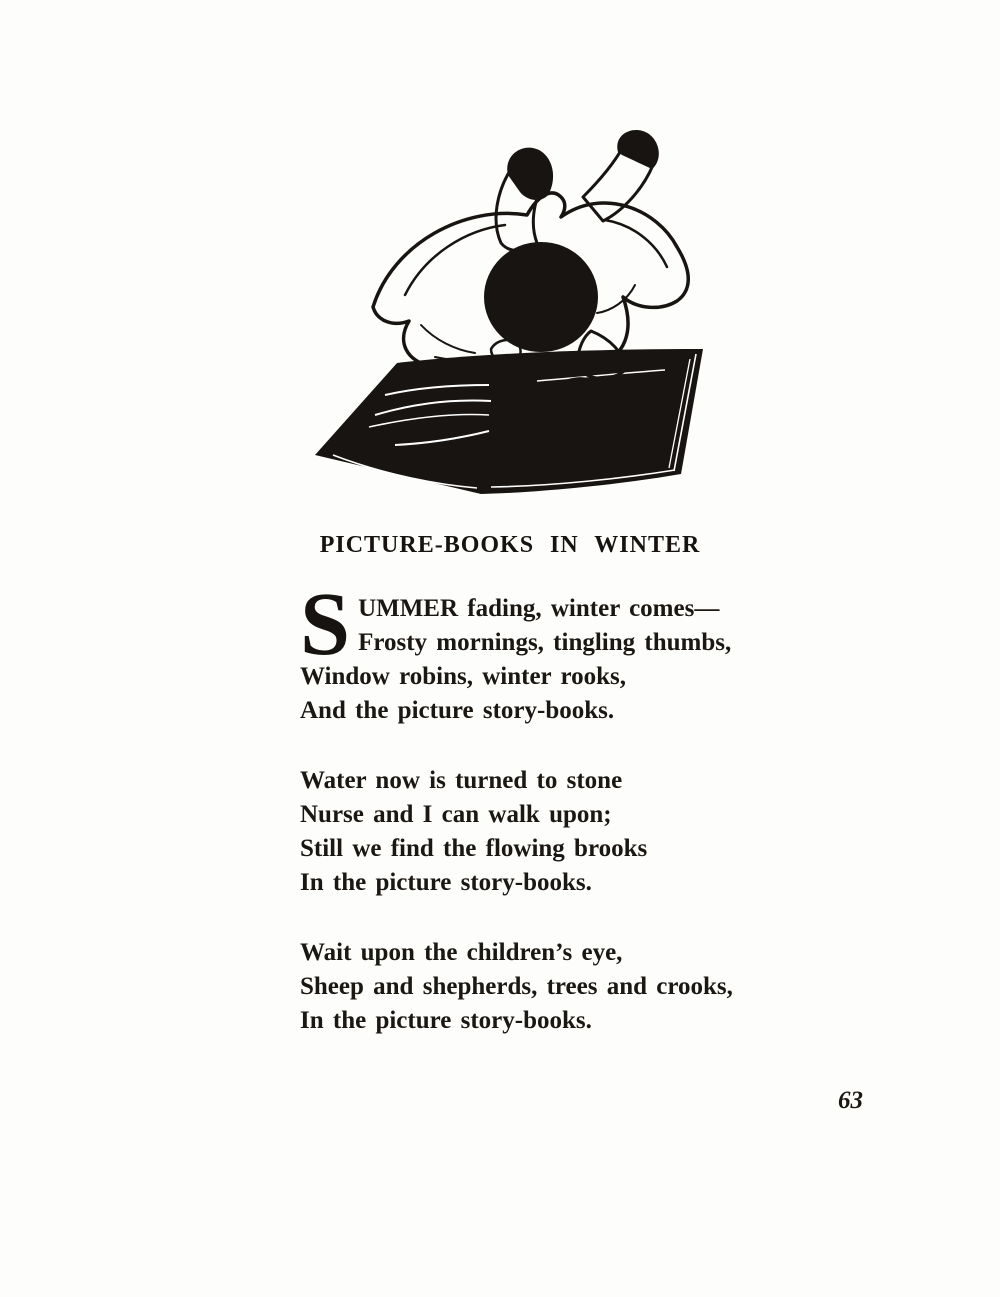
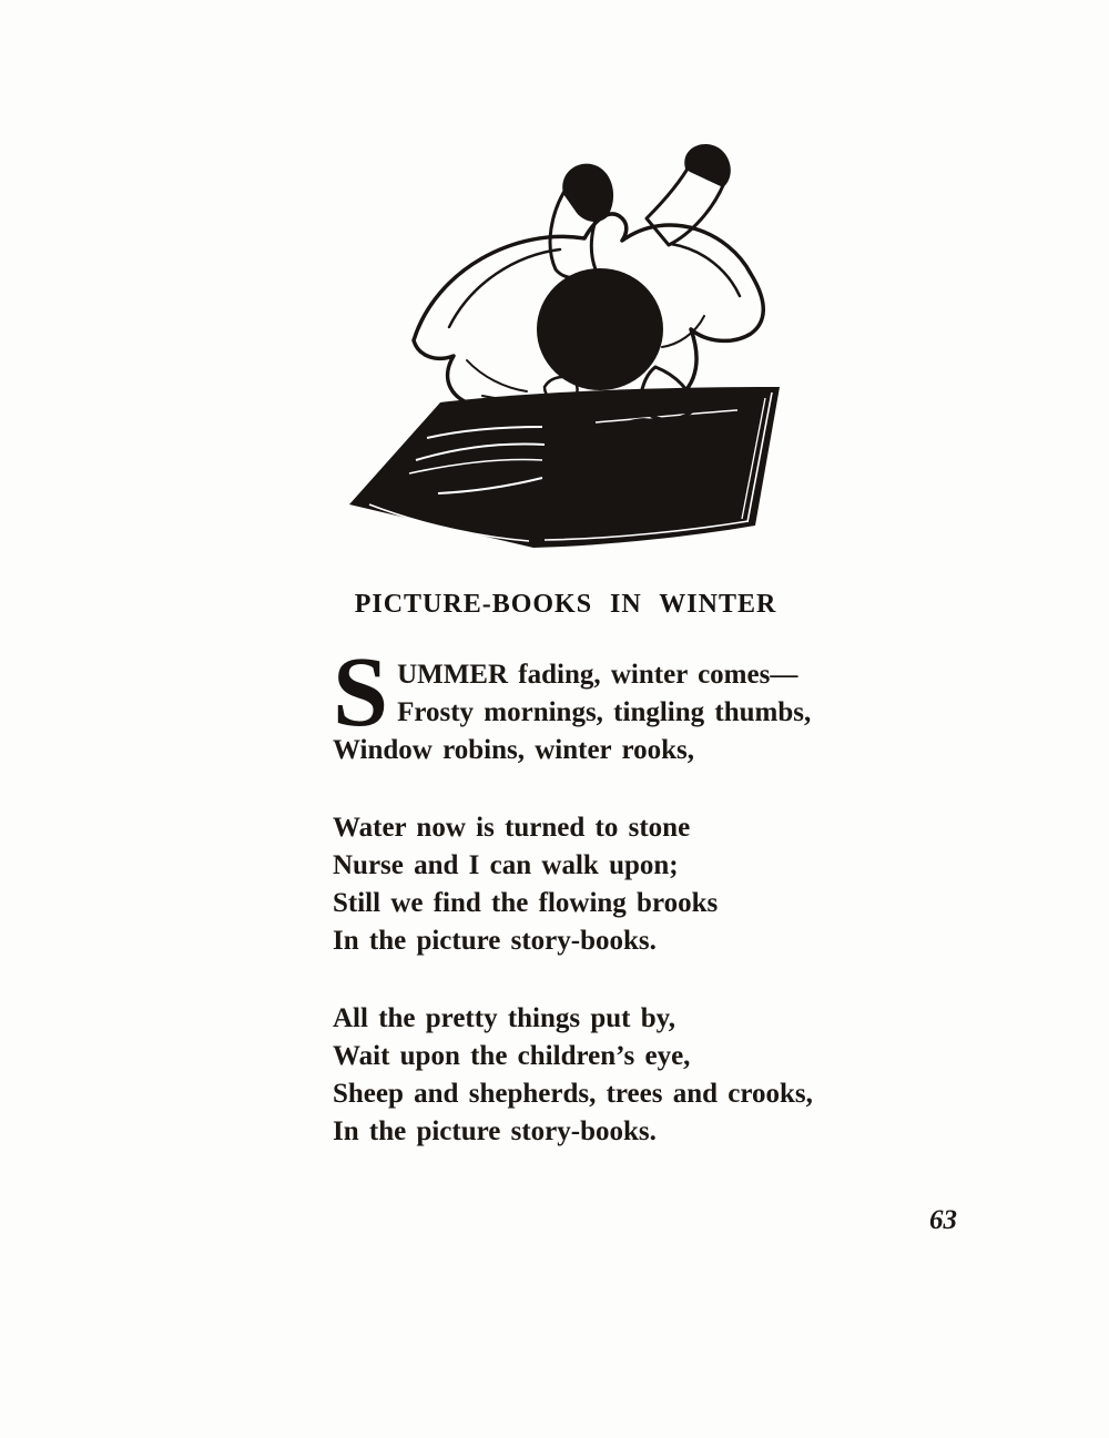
  PICTURE-BOOKS IN WINTER
  S
  UMMER fading, winter comes—
  Frosty mornings, tingling thumbs,
  Window robins, winter rooks,
- And the picture story-books.
  Water now is turned to stone
  Nurse and I can walk upon;
  Still we find the flowing brooks
  In the picture story-books.
+ All the pretty things put by,
  Wait upon the children’s eye,
  Sheep and shepherds, trees and crooks,
  In the picture story-books.
  63
